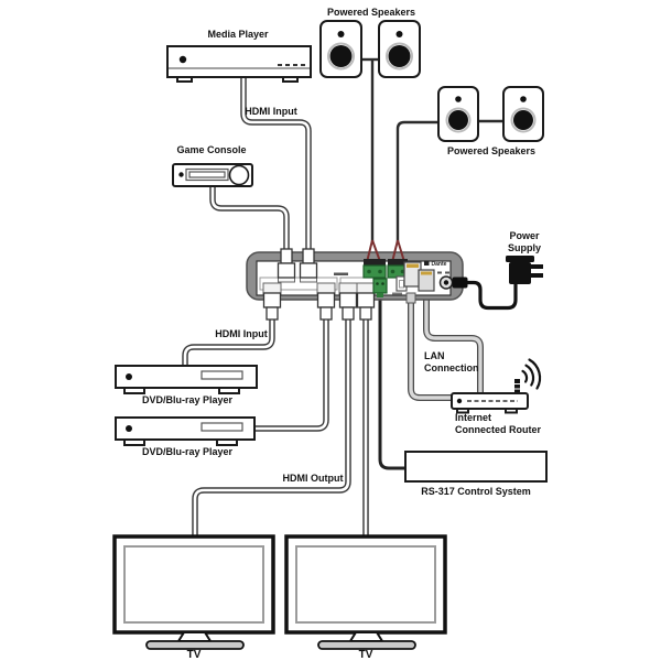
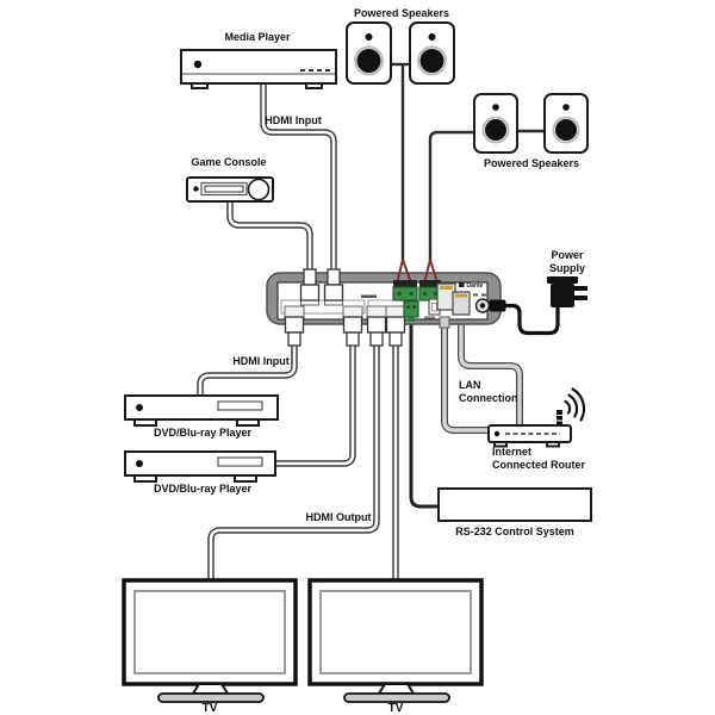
  Powered Speakers
  Media Player
  HDMI Input
  Game Console
  Powered Speakers
  Power
  Supply
  HDMI Input
  DVD/Blu-ray Player
  DVD/Blu-ray Player
  LAN
  Connection
  Internet
  Connected Router
- RS-317 Control System
+ RS-232 Control System
  HDMI Output
  TV
  TV
